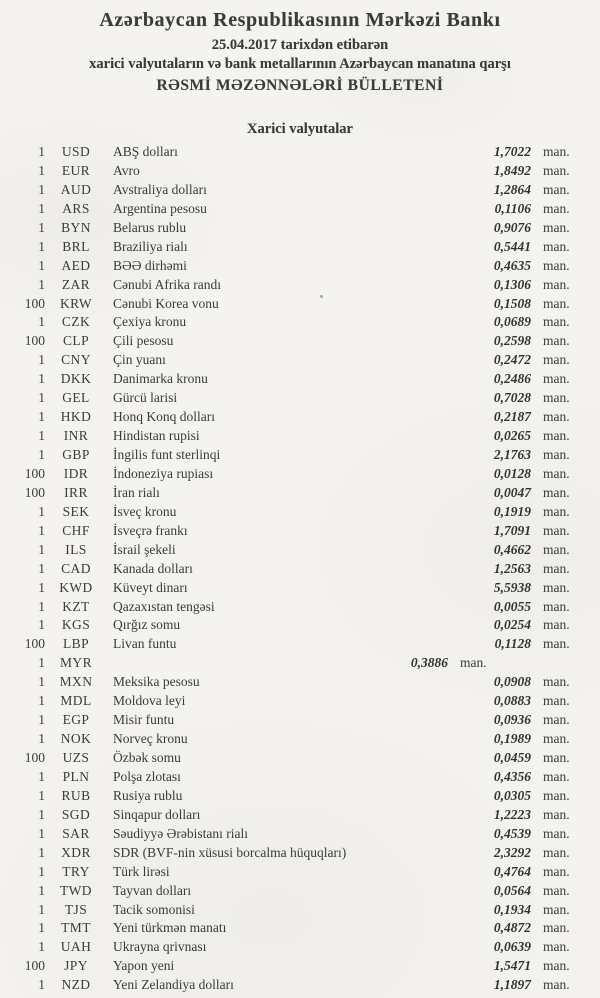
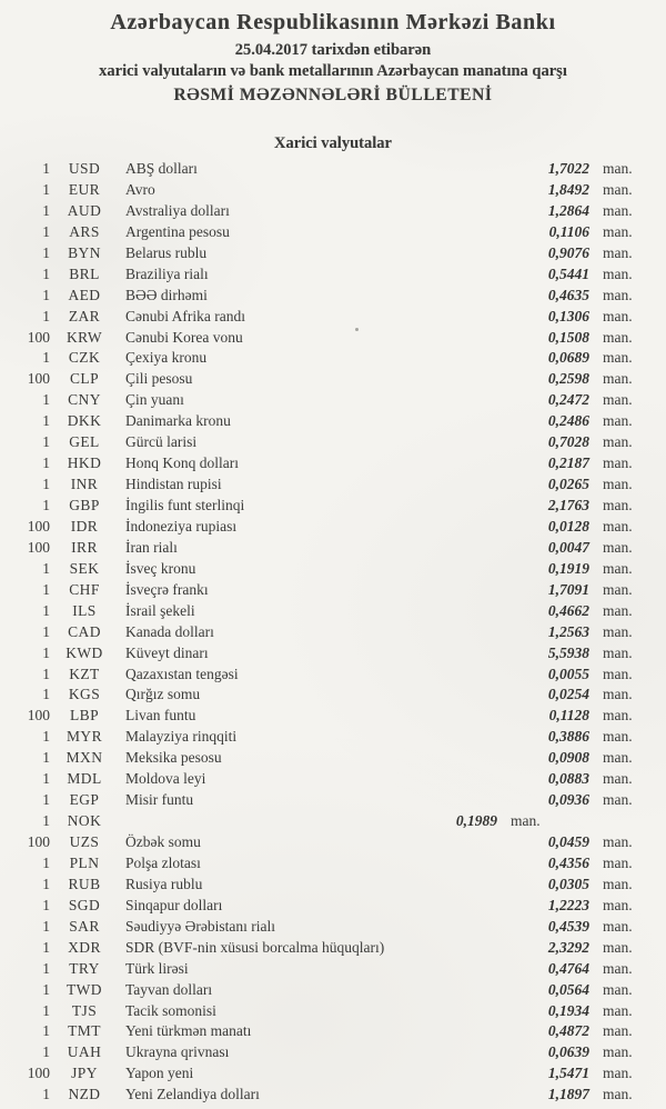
  Azərbaycan Respublikasının Mərkəzi Bankı
  25.04.2017 tarixdən etibarən
  xarici valyutaların və bank metallarının Azərbaycan manatına qarşı
  RƏSMİ MƏZƏNNƏLƏRİ BÜLLETENİ
  Xarici valyutalar
  1
  USD
  ABŞ dolları
  1,7022
  man.
  1
  EUR
  Avro
  1,8492
  man.
  1
  AUD
  Avstraliya dolları
  1,2864
  man.
  1
  ARS
  Argentina pesosu
  0,1106
  man.
  1
  BYN
  Belarus rublu
  0,9076
  man.
  1
  BRL
  Braziliya rialı
  0,5441
  man.
  1
  AED
  BƏƏ dirhəmi
  0,4635
  man.
  1
  ZAR
  Cənubi Afrika randı
  0,1306
  man.
  100
  KRW
  Cənubi Korea vonu
  0,1508
  man.
  1
  CZK
  Çexiya kronu
  0,0689
  man.
  100
  CLP
  Çili pesosu
  0,2598
  man.
  1
  CNY
  Çin yuanı
  0,2472
  man.
  1
  DKK
  Danimarka kronu
  0,2486
  man.
  1
  GEL
  Gürcü larisi
  0,7028
  man.
  1
  HKD
  Honq Konq dolları
  0,2187
  man.
  1
  INR
  Hindistan rupisi
  0,0265
  man.
  1
  GBP
  İngilis funt sterlinqi
  2,1763
  man.
  100
  IDR
  İndoneziya rupiası
  0,0128
  man.
  100
  IRR
  İran rialı
  0,0047
  man.
  1
  SEK
  İsveç kronu
  0,1919
  man.
  1
  CHF
  İsveçrə frankı
  1,7091
  man.
  1
  ILS
  İsrail şekeli
  0,4662
  man.
  1
  CAD
  Kanada dolları
  1,2563
  man.
  1
  KWD
  Küveyt dinarı
  5,5938
  man.
  1
  KZT
  Qazaxıstan tengəsi
  0,0055
  man.
  1
  KGS
  Qırğız somu
  0,0254
  man.
  100
  LBP
  Livan funtu
  0,1128
  man.
  1
  MYR
+ Malayziya rinqqiti
  0,3886
  man.
  1
  MXN
  Meksika pesosu
  0,0908
  man.
  1
  MDL
  Moldova leyi
  0,0883
  man.
  1
  EGP
  Misir funtu
  0,0936
  man.
  1
  NOK
- Norveç kronu
  0,1989
  man.
  100
  UZS
  Özbək somu
  0,0459
  man.
  1
  PLN
  Polşa zlotası
  0,4356
  man.
  1
  RUB
  Rusiya rublu
  0,0305
  man.
  1
  SGD
  Sinqapur dolları
  1,2223
  man.
  1
  SAR
  Səudiyyə Ərəbistanı rialı
  0,4539
  man.
  1
  XDR
  SDR (BVF-nin xüsusi borcalma hüquqları)
  2,3292
  man.
  1
  TRY
  Türk lirəsi
  0,4764
  man.
  1
  TWD
  Tayvan dolları
  0,0564
  man.
  1
  TJS
  Tacik somonisi
  0,1934
  man.
  1
  TMT
  Yeni türkmən manatı
  0,4872
  man.
  1
  UAH
  Ukrayna qrivnası
  0,0639
  man.
  100
  JPY
  Yapon yeni
  1,5471
  man.
  1
  NZD
  Yeni Zelandiya dolları
  1,1897
  man.
